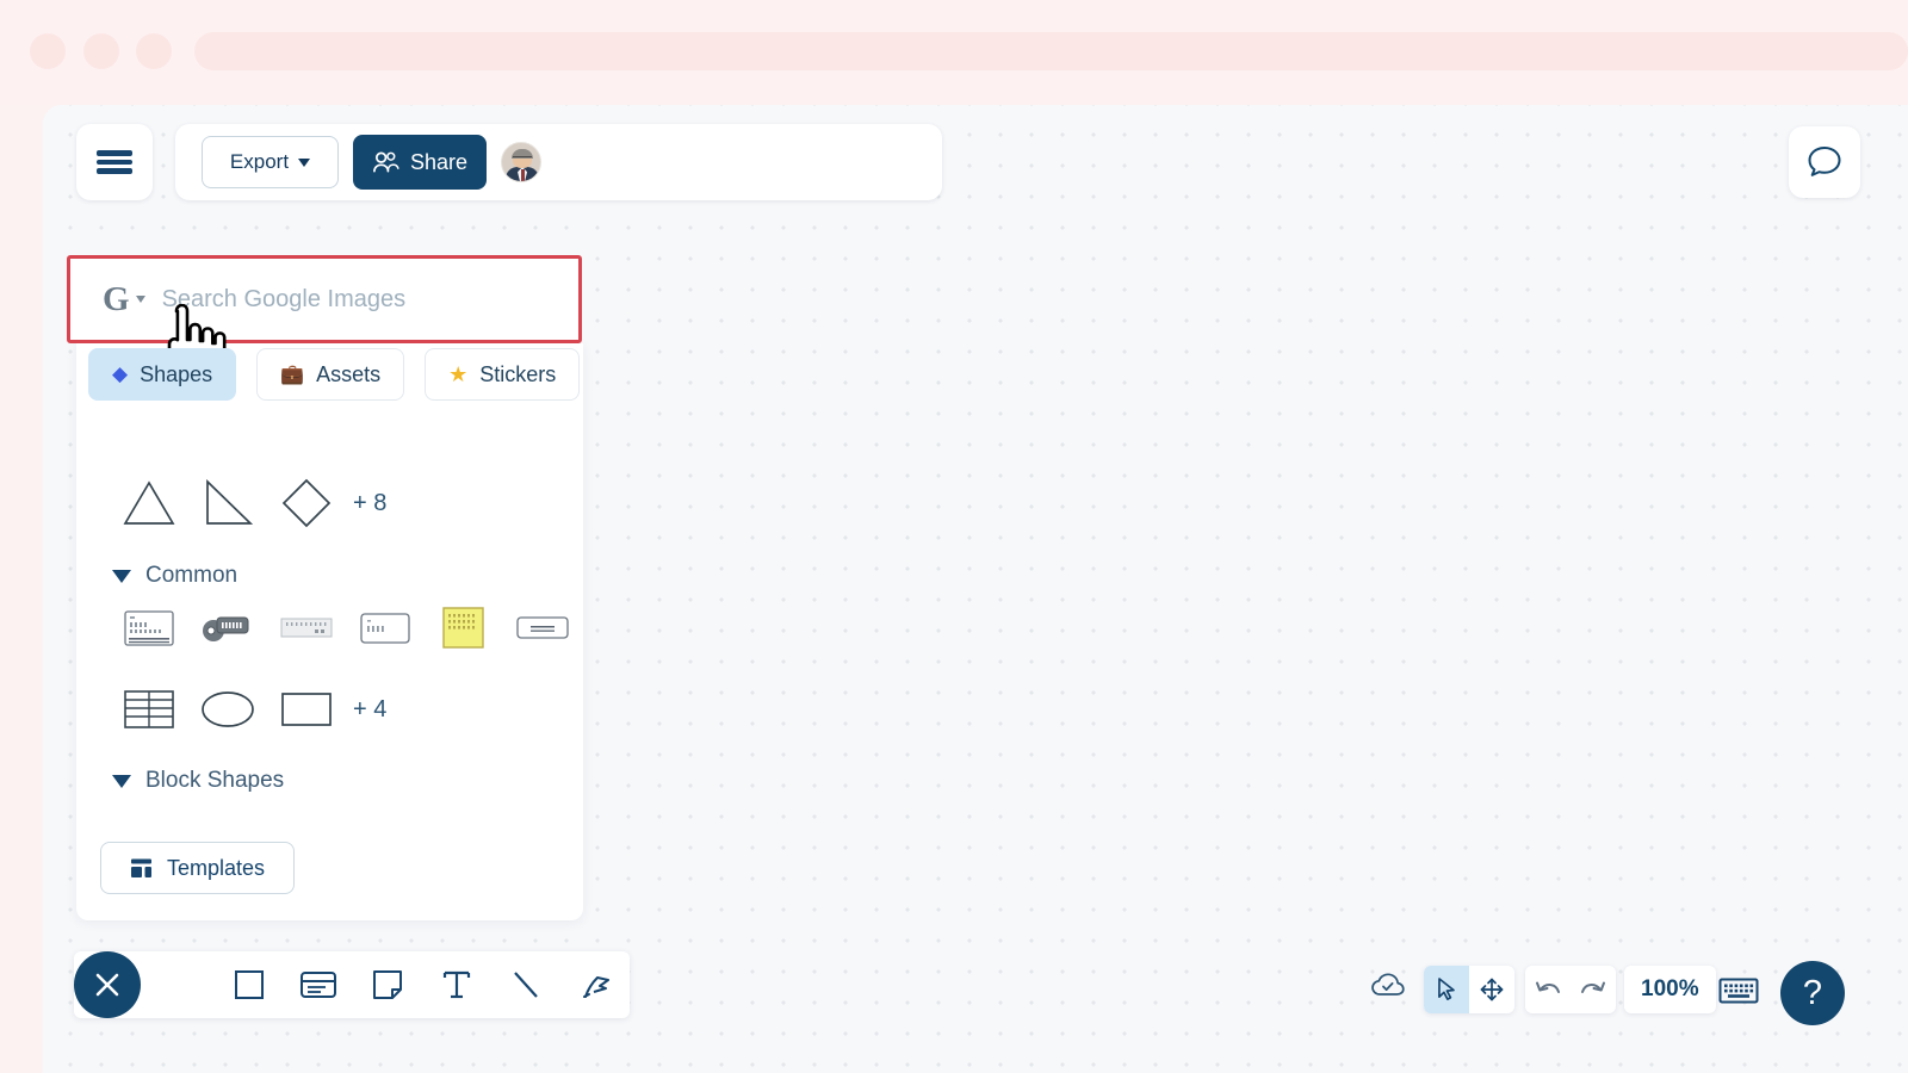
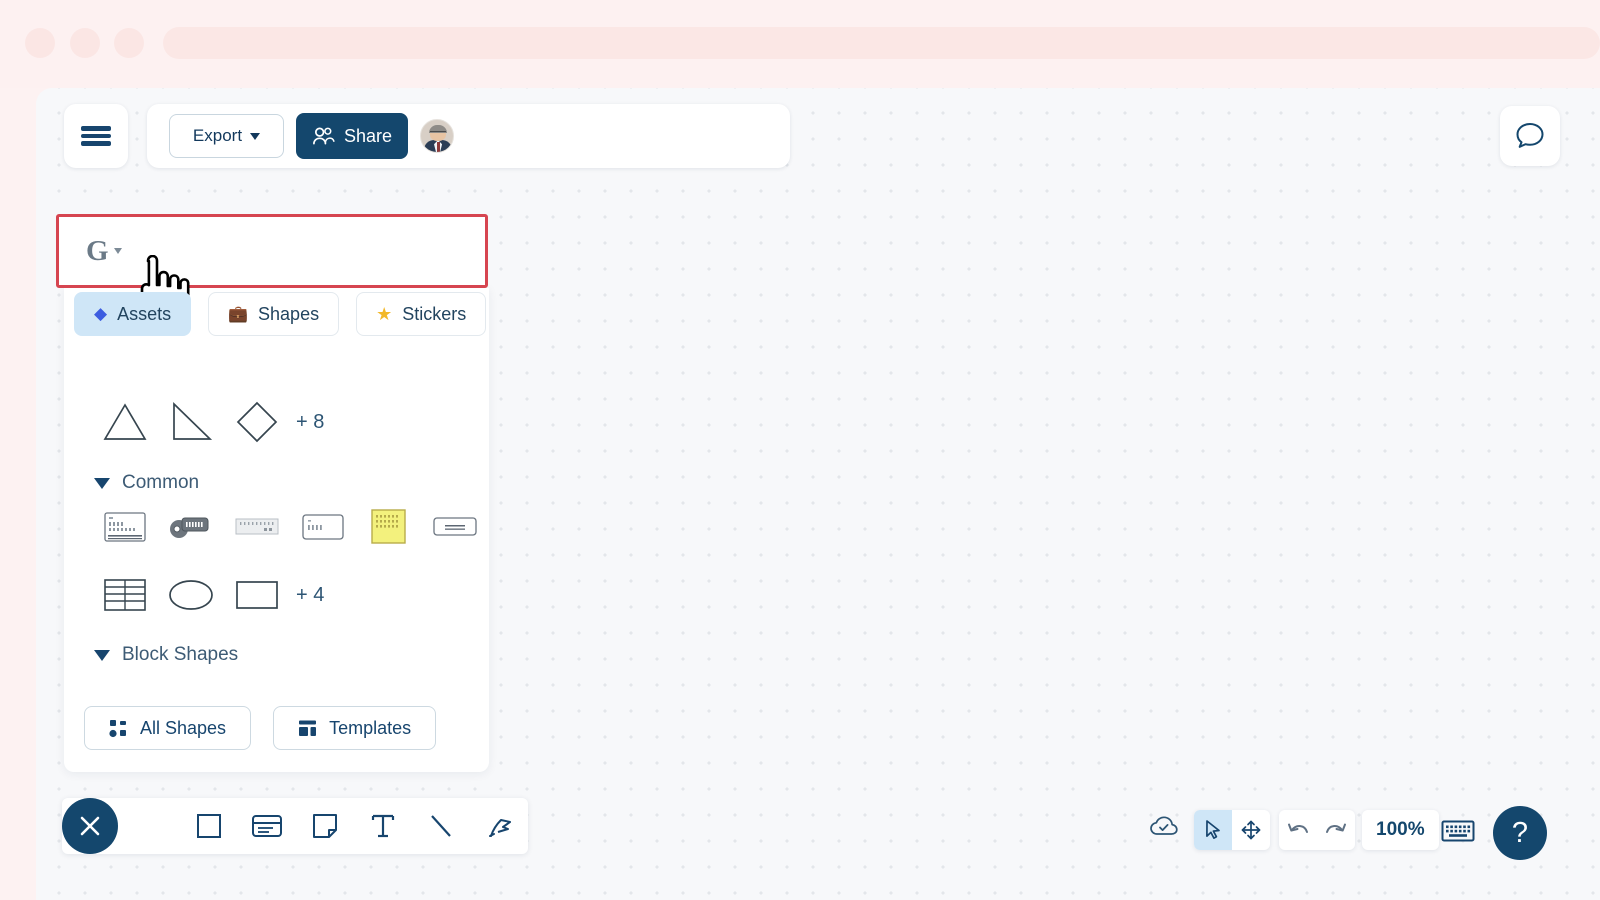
  Export
  Share
  G
- Search Google Images
  ◆
- Shapes
+ Assets
  💼
- Assets
+ Shapes
  ★
  Stickers
  + 8
  Common
  + 4
  Block Shapes
+ All Shapes
  Templates
  100%
  ?
